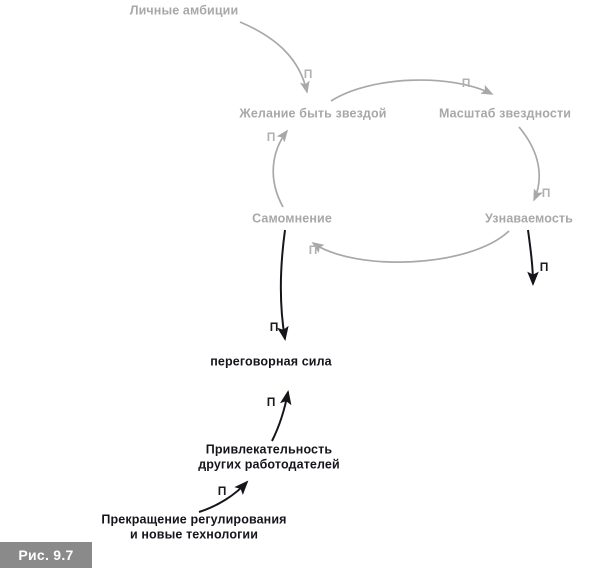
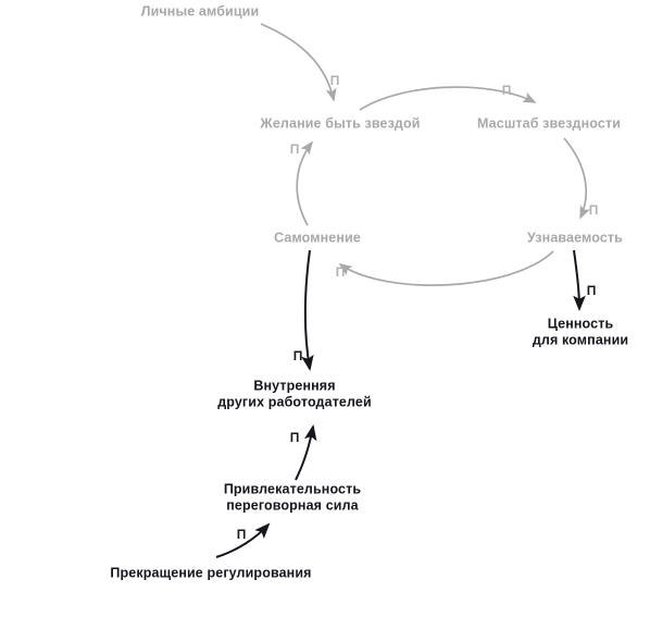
  Личные амбиции
  Желание быть звездой
  Масштаб звездности
  Узнаваемость
  Самомнение
+ Ценность
+ для компании
+ Внутренняя
- переговорная сила
+ других работодателей
  Привлекательность
- других работодателей
+ переговорная сила
  Прекращение регулирования
- и новые технологии
  П
  П
  П
  П
  П
  П
  П
  П
  П
- Рис. 9.7
